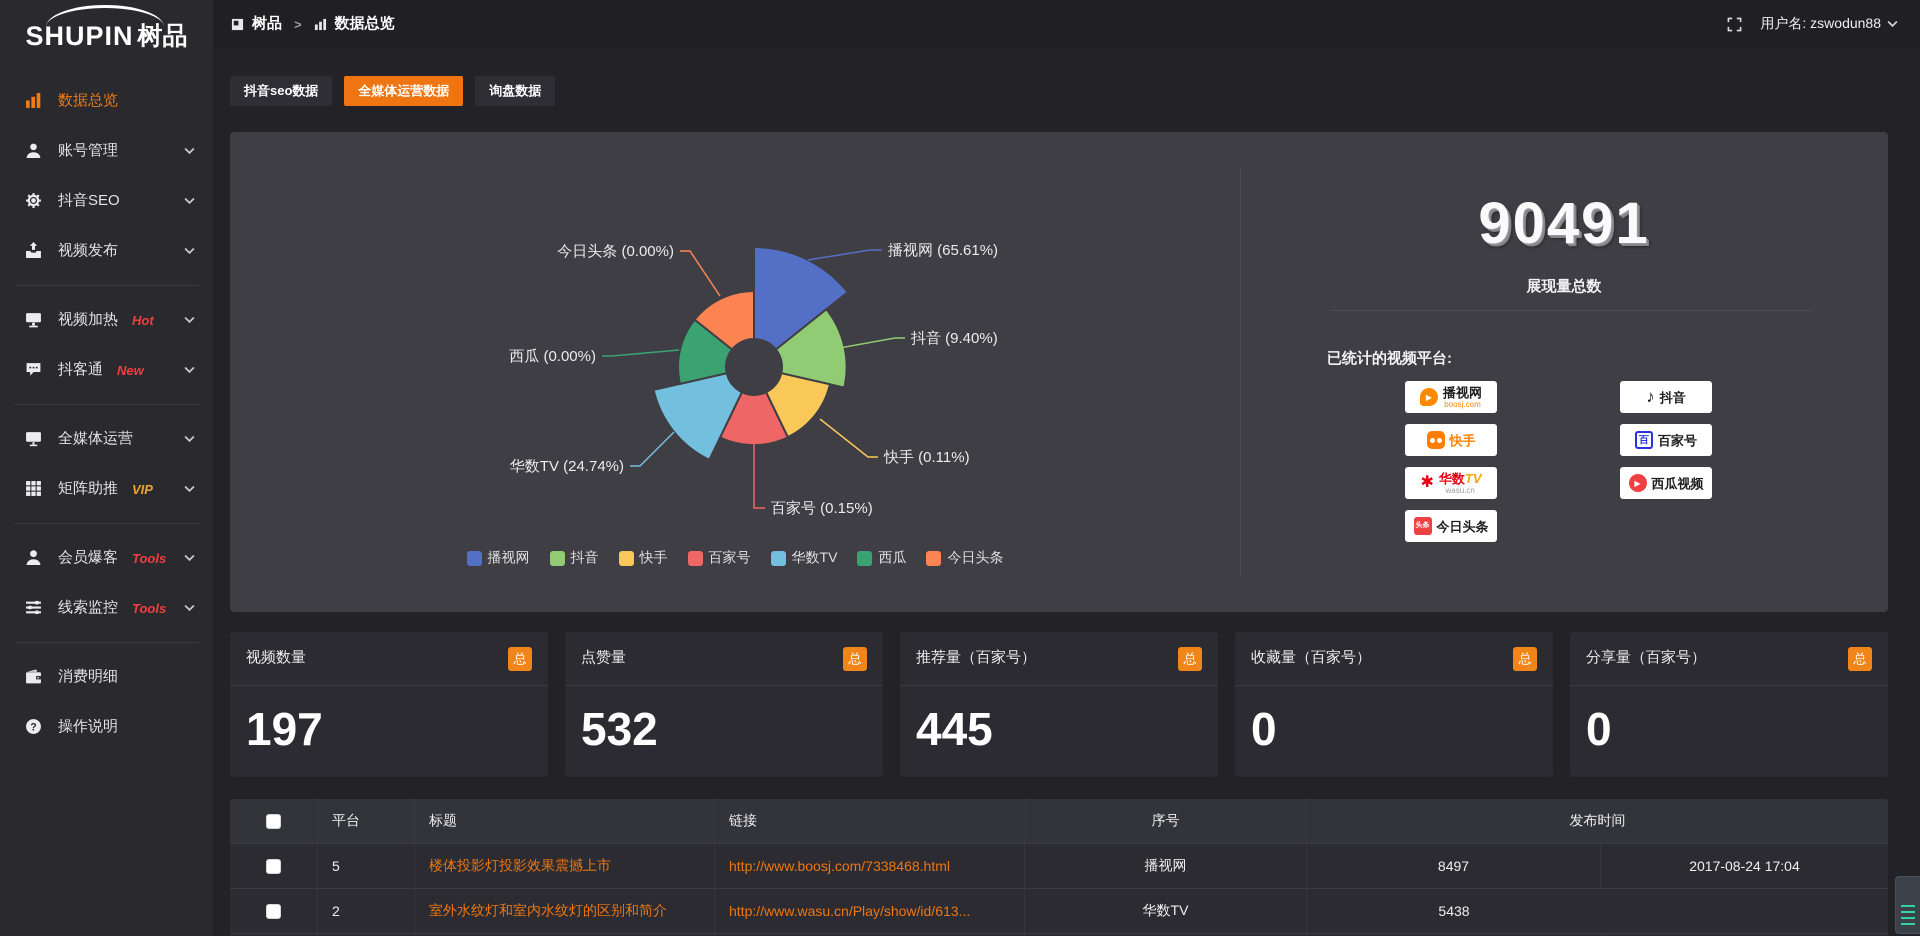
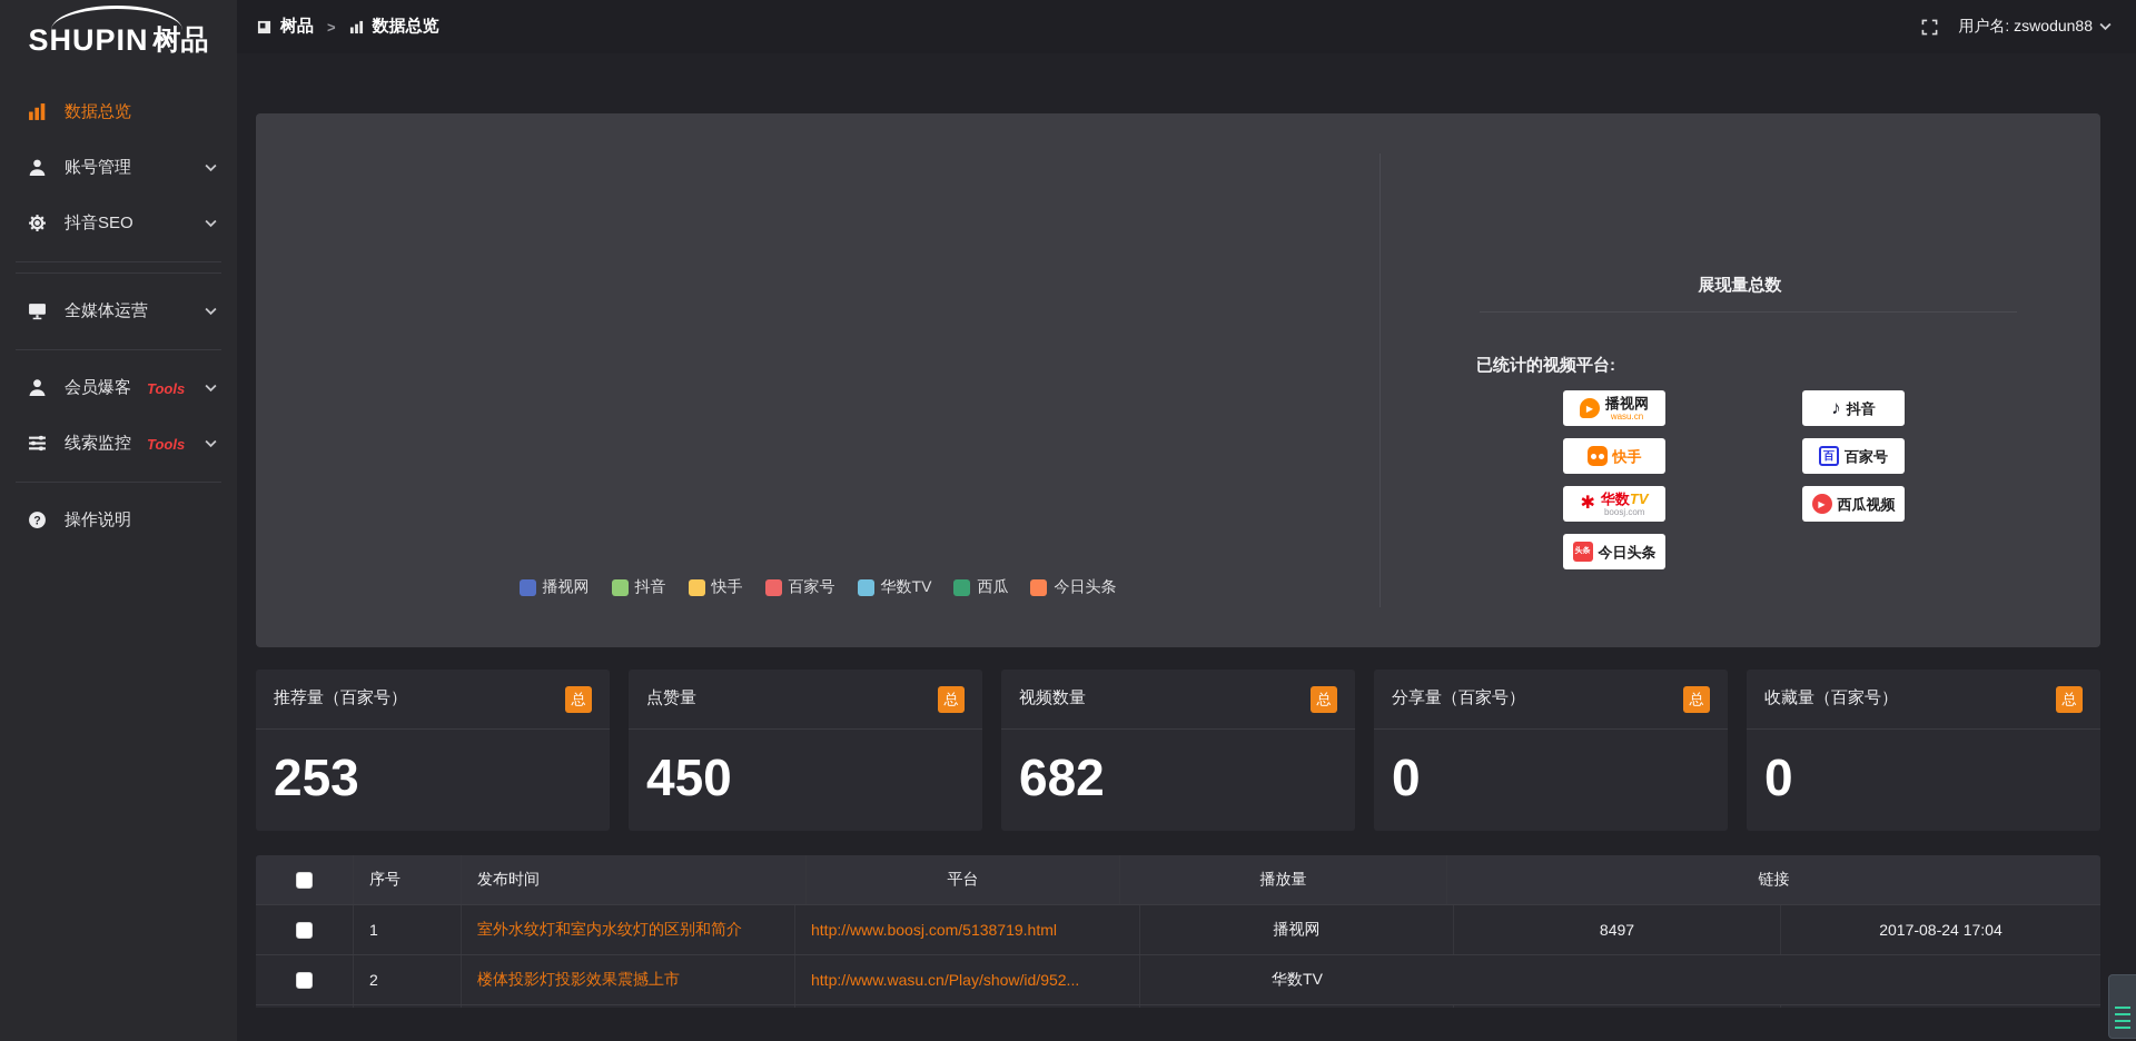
  SHUPIN
  树品
  数据总览
  账号管理
  抖音SEO
- 视频发布
- 视频加热
- Hot
- 抖客通
- New
  全媒体运营
- 矩阵助推
- VIP
  会员爆客
  Tools
  线索监控
  Tools
- 消费明细
  ?
  操作说明
  树品
  >
  数据总览
  用户名: zswodun88
- 抖音seo数据
- 全媒体运营数据
- 询盘数据
- 播视网 (65.61%)
- 抖音 (9.40%)
- 快手 (0.11%)
- 百家号 (0.15%)
- 华数TV (24.74%)
- 西瓜 (0.00%)
- 今日头条 (0.00%)
  播视网
  抖音
  快手
  百家号
  华数TV
  西瓜
  今日头条
- 90491
  展现量总数
  已统计的视频平台:
  ▶
  播视网
- boosj.com
+ wasu.cn
  ♪
  抖音
  快手
  百
  百家号
  ✱
  华数TV
- wasu.cn
+ boosj.com
  ▶
  西瓜视频
  今日头条
- 视频数量
+ 推荐量（百家号）
  总
- 197
+ 253
  点赞量
  总
- 532
+ 450
- 推荐量（百家号）
+ 视频数量
  总
- 445
+ 682
- 收藏量（百家号）
+ 分享量（百家号）
  总
  0
- 分享量（百家号）
+ 收藏量（百家号）
  总
  0
- 平台
+ 序号
- 标题
- 链接
+ 发布时间
- 序号
+ 平台
+ 播放量
- 发布时间
+ 链接
- 5
+ 1
- 楼体投影灯投影效果震撼上市
+ 室外水纹灯和室内水纹灯的区别和简介
- http://www.boosj.com/7338468.html
+ http://www.boosj.com/5138719.html
  播视网
  8497
  2017-08-24 17:04
  2
- 室外水纹灯和室内水纹灯的区别和简介
+ 楼体投影灯投影效果震撼上市
- http://www.wasu.cn/Play/show/id/613...
+ http://www.wasu.cn/Play/show/id/952...
  华数TV
- 5438
